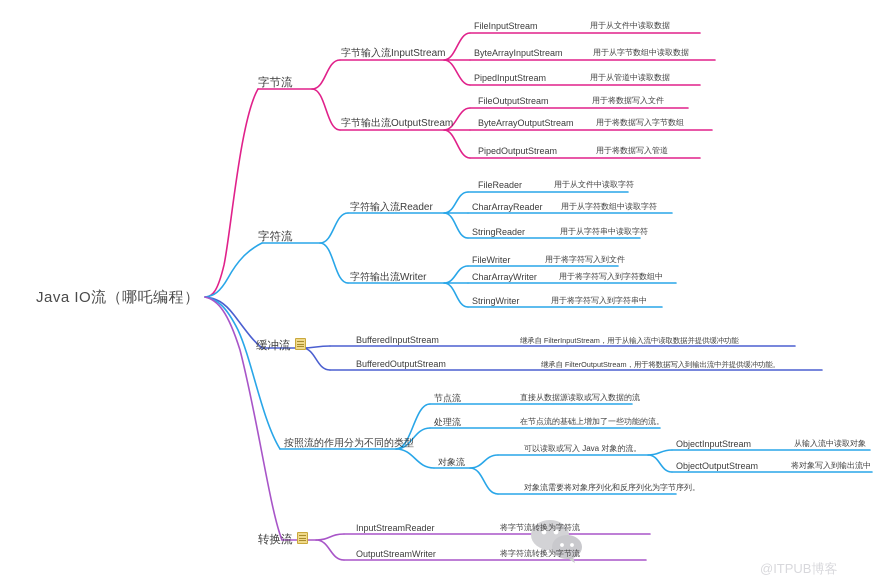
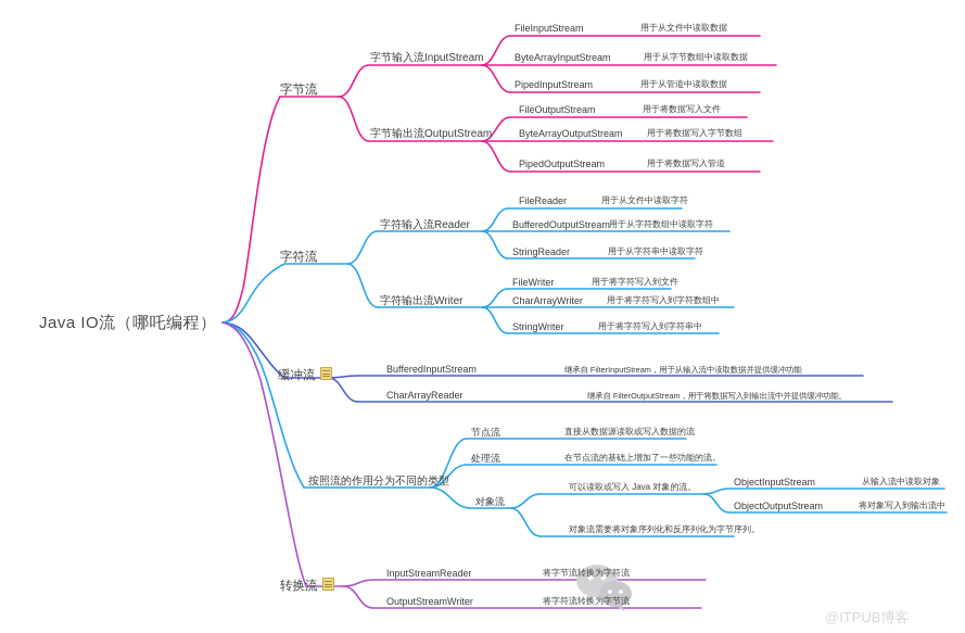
  @ITPUB博客
  Java IO流（哪吒编程）
  字节流
  字节输入流InputStream
  字节输出流OutputStream
  FileInputStream
  用于从文件中读取数据
  ByteArrayInputStream
  用于从字节数组中读取数据
  PipedInputStream
  用于从管道中读取数据
  FileOutputStream
  用于将数据写入文件
  ByteArrayOutputStream
  用于将数据写入字节数组
  PipedOutputStream
  用于将数据写入管道
  字符流
  字符输入流Reader
  字符输出流Writer
  FileReader
  用于从文件中读取字符
- CharArrayReader
+ BufferedOutputStream
  用于从字符数组中读取字符
  StringReader
  用于从字符串中读取字符
  FileWriter
  用于将字符写入到文件
  CharArrayWriter
  用于将字符写入到字符数组中
  StringWriter
  用于将字符写入到字符串中
  缓冲流
  BufferedInputStream
  继承自 FilterInputStream，用于从输入流中读取数据并提供缓冲功能
- BufferedOutputStream
+ CharArrayReader
  继承自 FilterOutputStream，用于将数据写入到输出流中并提供缓冲功能。
  按照流的作用分为不同的类型
  节点流
  直接从数据源读取或写入数据的流
  处理流
  在节点流的基础上增加了一些功能的流。
  对象流
  可以读取或写入 Java 对象的流。
  对象流需要将对象序列化和反序列化为字节序列。
  ObjectInputStream
  从输入流中读取对象
  ObjectOutputStream
  将对象写入到输出流中
  转换流
  InputStreamReader
  将字节流转换为字符流
  OutputStreamWriter
  将字符流转换为字节流
